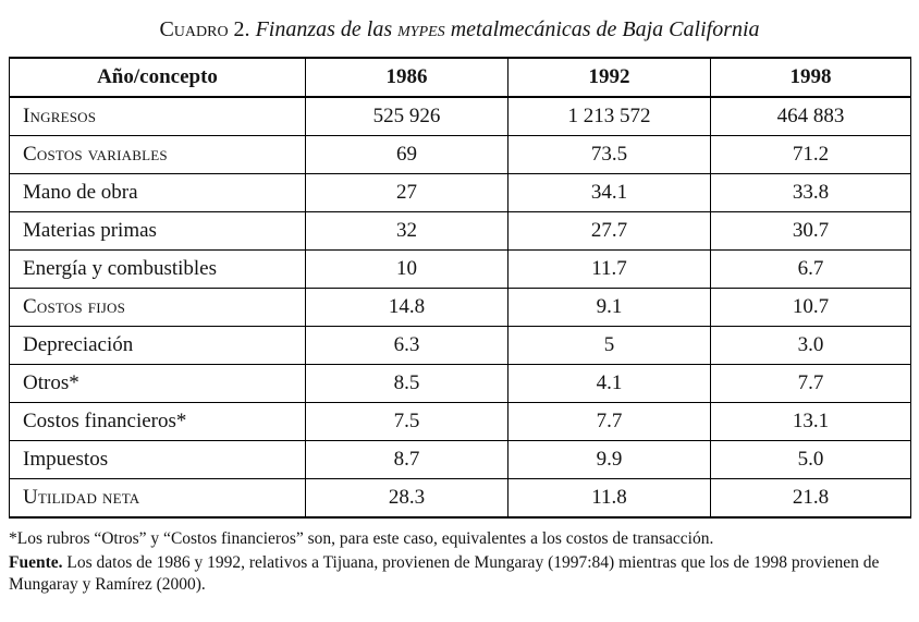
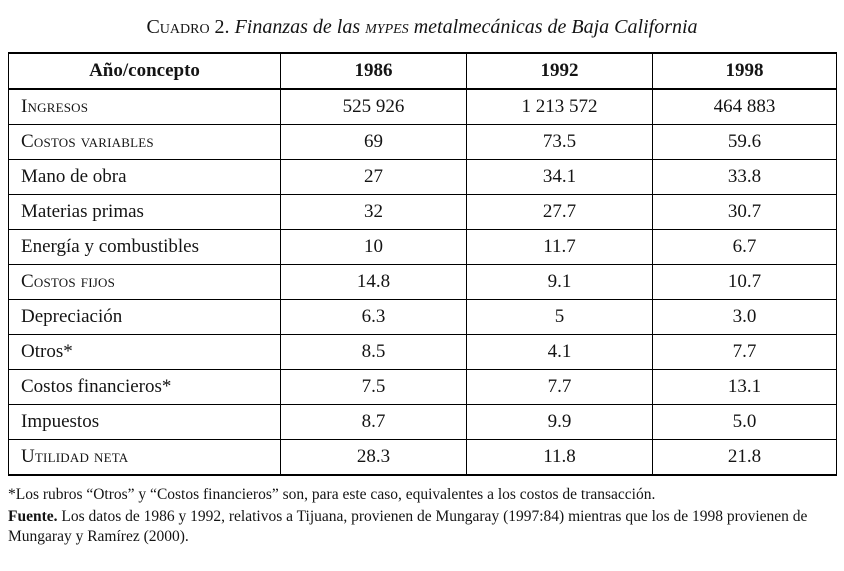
  Cuadro 2. Finanzas de las mypes metalmecánicas de Baja California
  Año/concepto	1986	1992	1998
  Ingresos	525 926	1 213 572	464 883
- Costos variables	69	73.5	71.2
+ Costos variables	69	73.5	59.6
  Mano de obra	27	34.1	33.8
  Materias primas	32	27.7	30.7
  Energía y combustibles	10	11.7	6.7
  Costos fijos	14.8	9.1	10.7
  Depreciación	6.3	5	3.0
  Otros*	8.5	4.1	7.7
  Costos financieros*	7.5	7.7	13.1
  Impuestos	8.7	9.9	5.0
  Utilidad neta	28.3	11.8	21.8
  *Los rubros “Otros” y “Costos financieros” son, para este caso, equivalentes a los costos de transacción.
  Fuente. Los datos de 1986 y 1992, relativos a Tijuana, provienen de Mungaray (1997:84) mientras que los de 1998 provienen de Mungaray y Ramírez (2000).
